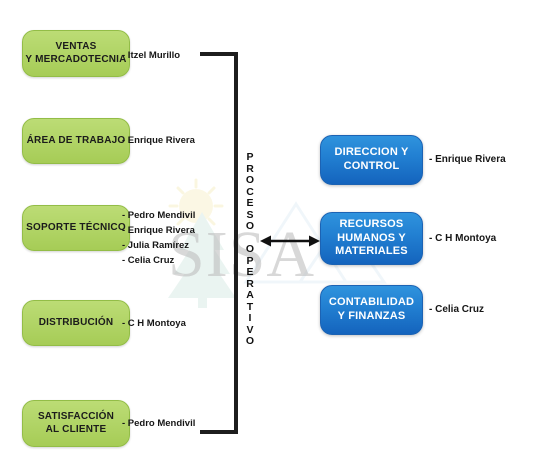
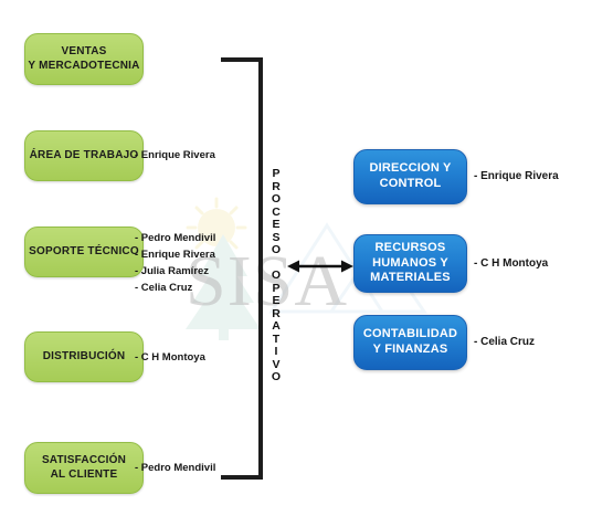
  SISA
  VENTAS
  Y MERCADOTECNIA
- - Itzel Murillo
  ÁREA DE TRABAJO
  - Enrique Rivera
  SOPORTE TÉCNICO
  - Pedro Mendivil
  - Enrique Rivera
  - Julia Ramírez
  - Celia Cruz
  DISTRIBUCIÓN
  - C H Montoya
  SATISFACCIÓN
  AL CLIENTE
  - Pedro Mendivil
  P
  R
  O
  C
  E
  S
  O
  O
  P
  E
  R
  A
  T
  I
  V
  O
  DIRECCION Y
  CONTROL
  - Enrique Rivera
  RECURSOS
  HUMANOS Y
  MATERIALES
  - C H Montoya
  CONTABILIDAD
  Y FINANZAS
  - Celia Cruz
